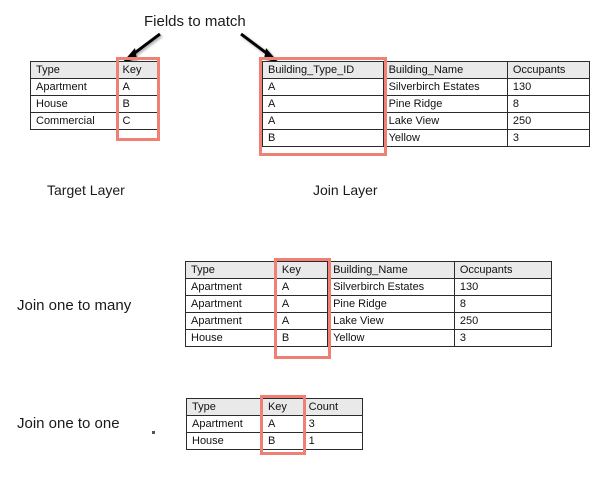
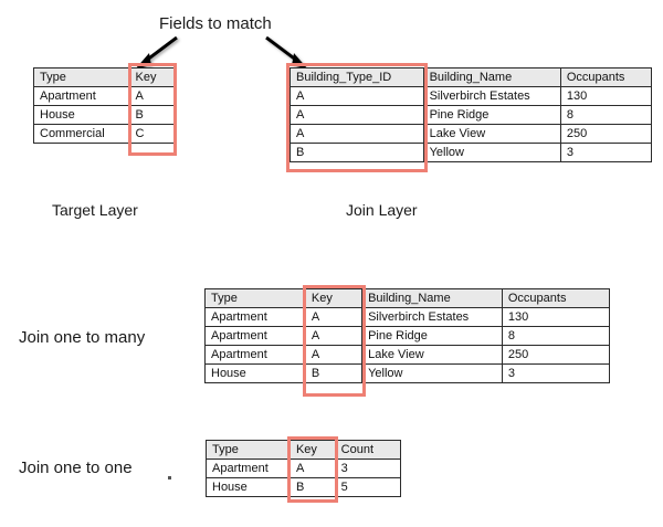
  Fields to match
  Type	Key
  Apartment	A
  House	B
  Commercial	C
  Target Layer
  Building_Type_ID	Building_Name	Occupants
  A	Silverbirch Estates	130
  A	Pine Ridge	8
  A	Lake View	250
  B	Yellow	3
  Join Layer
  Join one to many
  Type	Key	Building_Name	Occupants
  Apartment	A	Silverbirch Estates	130
  Apartment	A	Pine Ridge	8
  Apartment	A	Lake View	250
  House	B	Yellow	3
  Join one to one
  Type	Key	Count
  Apartment	A	3
- House	B	1
+ House	B	5
